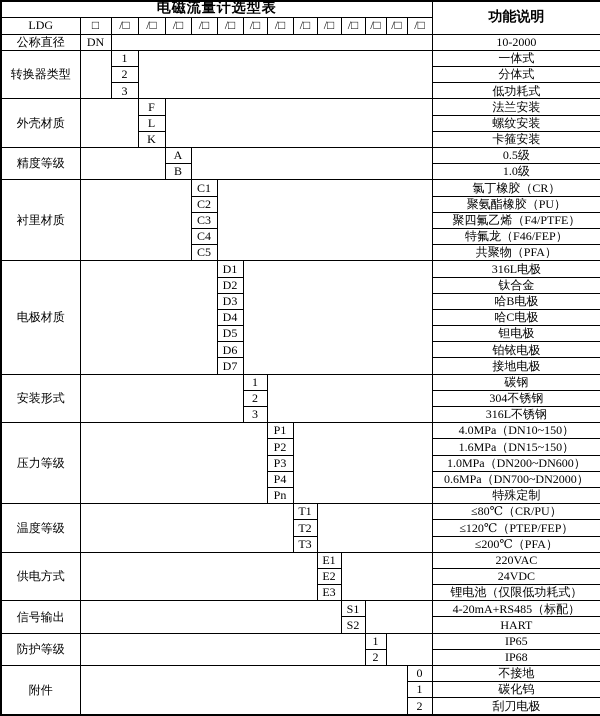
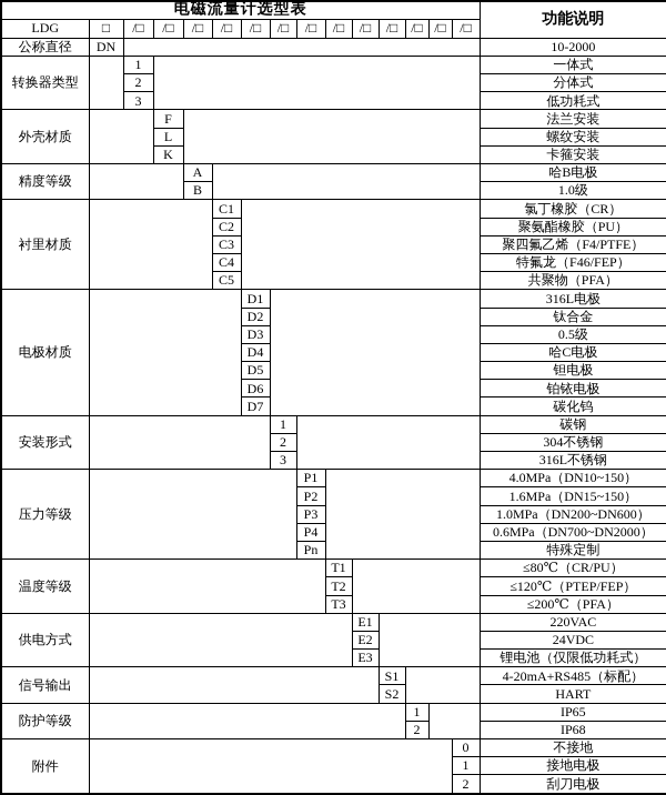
  电磁流量计选型表	功能说明
  LDG	□	/□	/□	/□	/□	/□	/□	/□	/□	/□	/□	/□	/□	/□
  公称直径	DN		10-2000
  转换器类型		1		一体式
  2	分体式
  3	低功耗式
  外壳材质		F		法兰安装
  L	螺纹安装
  K	卡箍安装
- 精度等级		A		0.5级
+ 精度等级		A		哈B电极
  B	1.0级
  衬里材质		C1		氯丁橡胶（CR）
  C2	聚氨酯橡胶（PU）
  C3	聚四氟乙烯（F4/PTFE）
  C4	特氟龙（F46/FEP）
  C5	共聚物（PFA）
  电极材质		D1		316L电极
  D2	钛合金
- D3	哈B电极
+ D3	0.5级
  D4	哈C电极
  D5	钽电极
  D6	铂铱电极
- D7	接地电极
+ D7	碳化钨
  安装形式		1		碳钢
  2	304不锈钢
  3	316L不锈钢
  压力等级		P1		4.0MPa（DN10~150）
  P2	1.6MPa（DN15~150）
  P3	1.0MPa（DN200~DN600）
  P4	0.6MPa（DN700~DN2000）
  Pn	特殊定制
  温度等级		T1		≤80℃（CR/PU）
  T2	≤120℃（PTEP/FEP）
  T3	≤200℃（PFA）
  供电方式		E1		220VAC
  E2	24VDC
  E3	锂电池（仅限低功耗式）
  信号输出		S1		4-20mA+RS485（标配）
  S2	HART
  防护等级		1		IP65
  2	IP68
  附件		0	不接地
- 1	碳化钨
+ 1	接地电极
  2	刮刀电极
